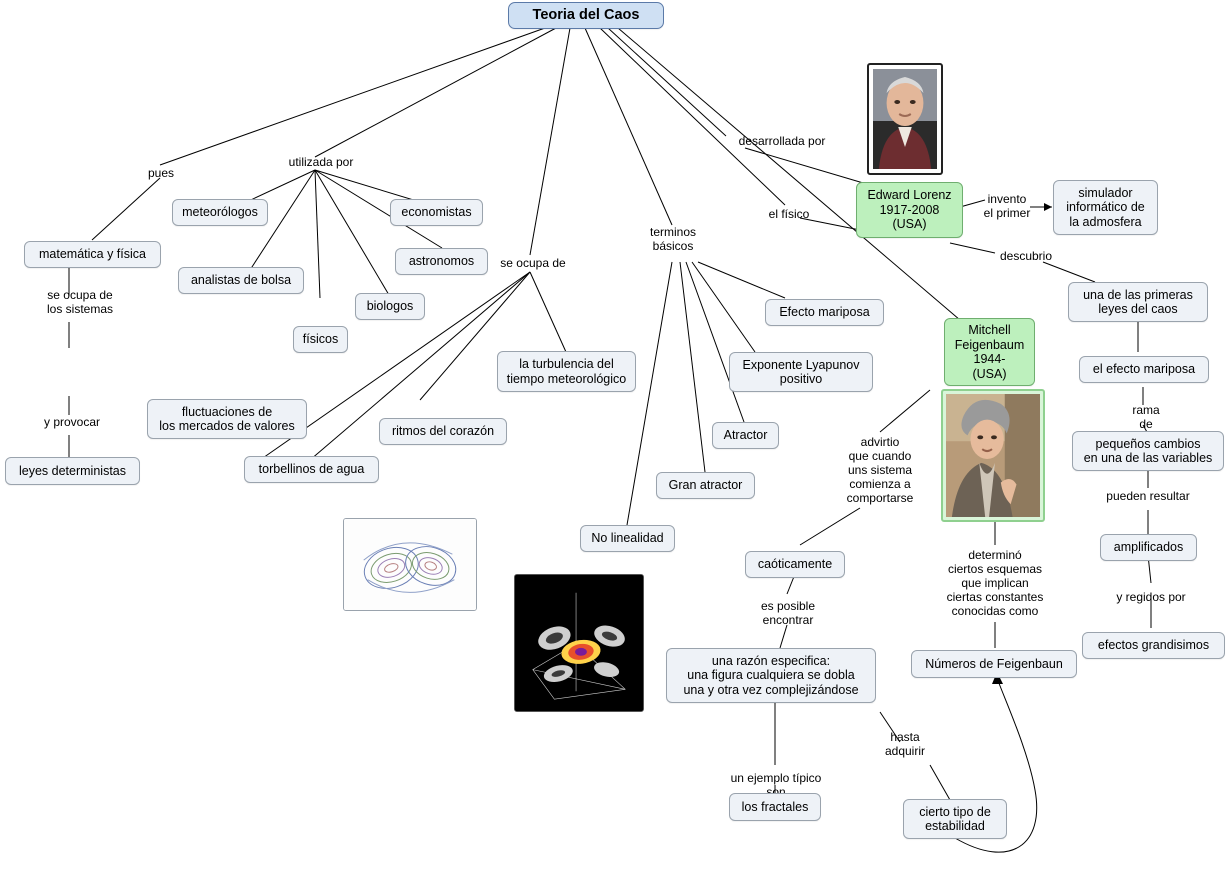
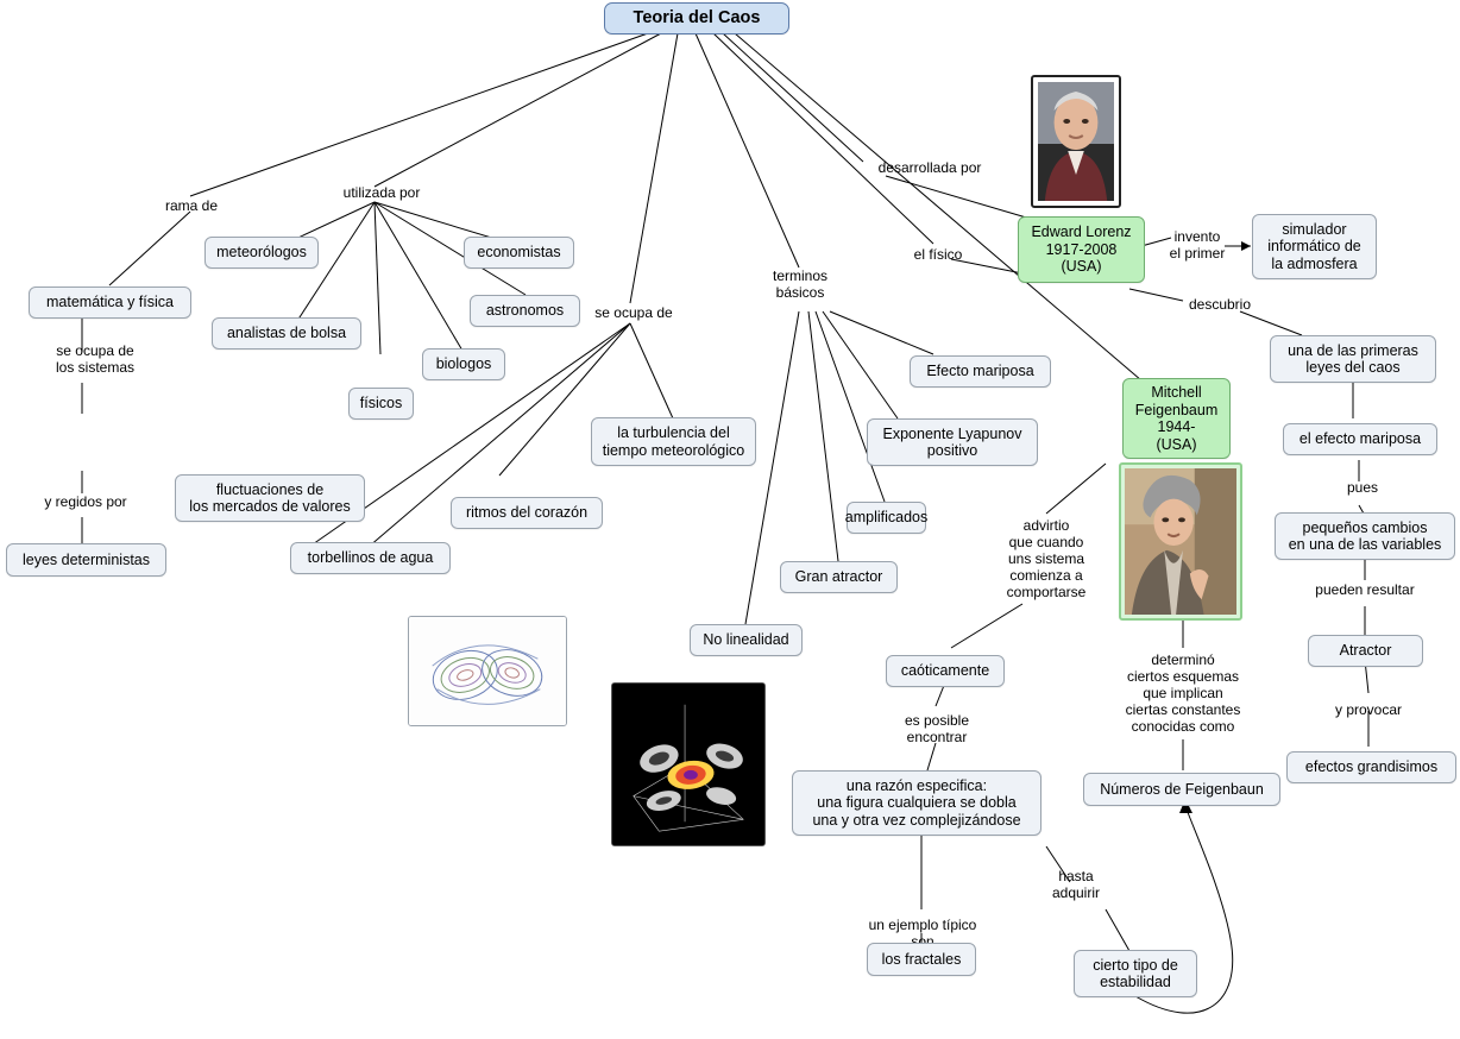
  Teoria del Caos
- pues
+ rama de
  matemática y física
  se ocupa de
  los sistemas
- y provocar
+ y regidos por
  leyes deterministas
  utilizada por
  meteorólogos
  analistas de bolsa
  físicos
  biologos
  astronomos
  economistas
  se ocupa de
  la turbulencia del
  tiempo meteorológico
  fluctuaciones de
  los mercados de valores
  ritmos del corazón
  torbellinos de agua
  terminos
  básicos
  No linealidad
  Gran atractor
- Atractor
+ amplificados
  Exponente Lyapunov
  positivo
  Efecto mariposa
  desarrollada por
  el físico
  Edward Lorenz
  1917-2008
  (USA)
  invento
  el primer
  simulador
  informático de
  la admosfera
  descubrio
  una de las primeras
  leyes del caos
  el efecto mariposa
- rama de
+ pues
  pequeños cambios
  en una de las variables
  pueden resultar
- amplificados
+ Atractor
- y regidos por
+ y provocar
  efectos grandisimos
  Mitchell
  Feigenbaum
  1944-
  (USA)
  advirtio
  que cuando
  uns sistema
  comienza a
  comportarse
  determinó
  ciertos esquemas
  que implican
  ciertas constantes
  conocidas como
  Números de Feigenbaun
  caóticamente
  es posible
  encontrar
  una razón especifica:
  una figura cualquiera se dobla
  una y otra vez complejizándose
  un ejemplo típico
  son
  los fractales
  hasta
  adquirir
  cierto tipo de
  estabilidad
